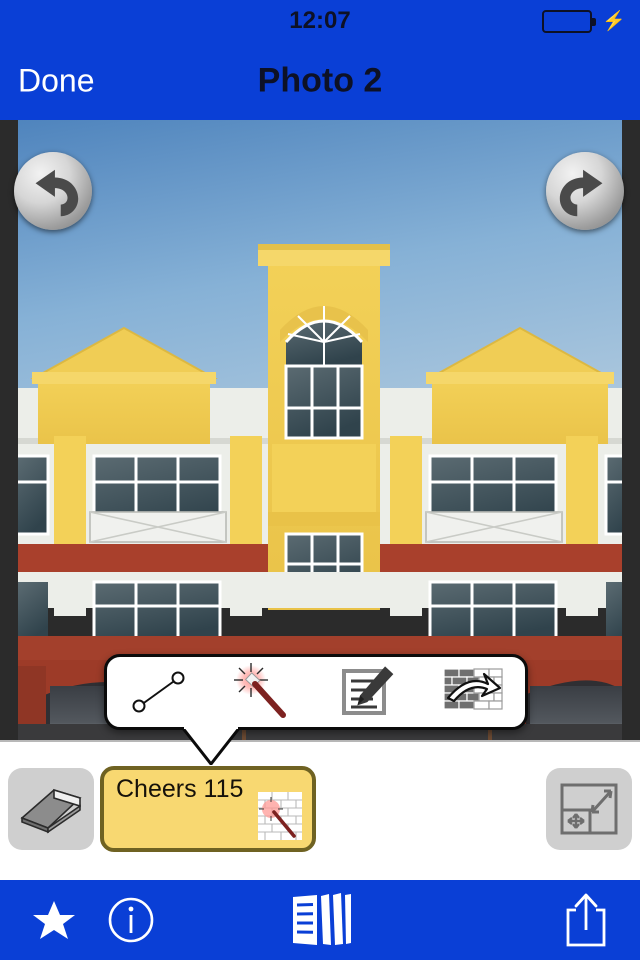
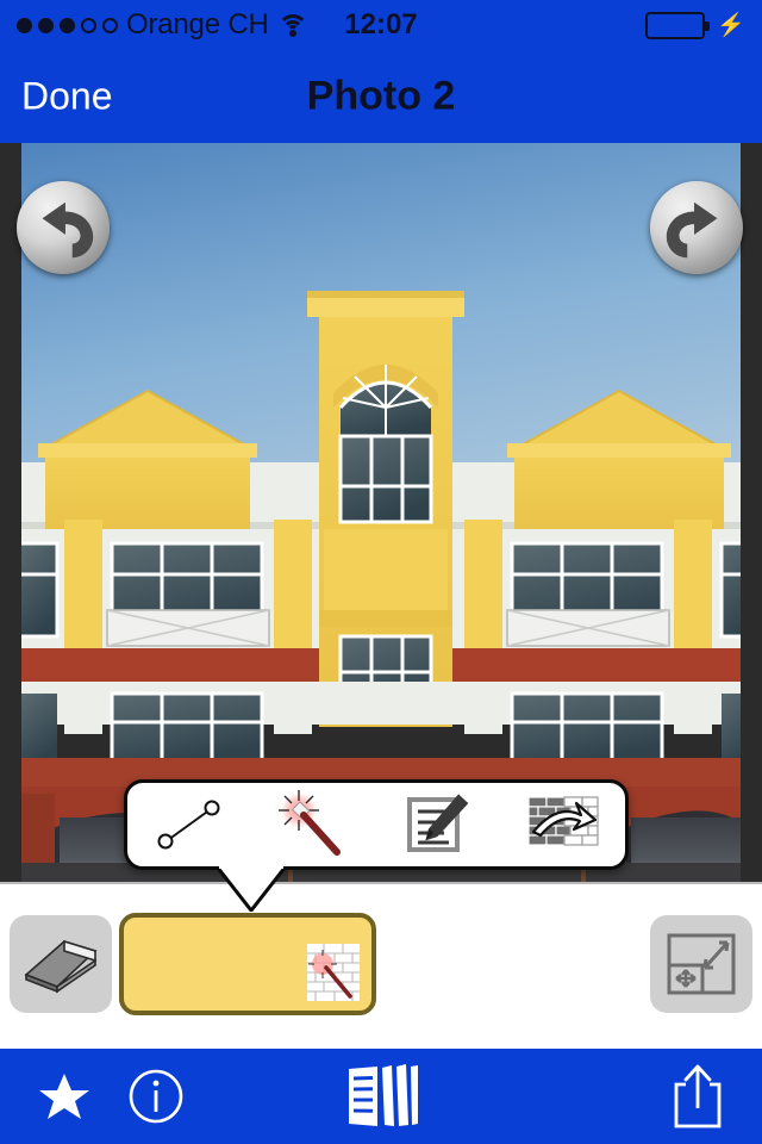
+ Orange CH
  12:07
  ⚡
  Done
  Photo 2
- Cheers 115
